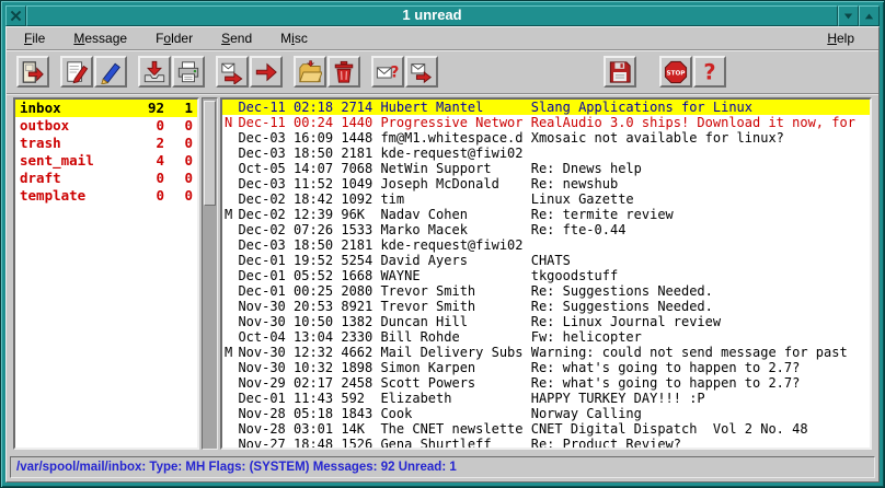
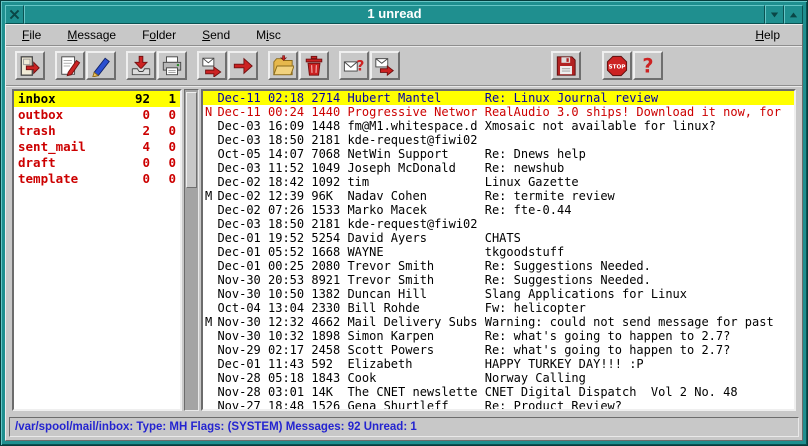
  1 unread
  File
  Message
  Folder
  Send
  Misc
  Help
  ?
  ?
  inbox
  92
  1
  outbox
  0
  0
  trash
  2
  0
  sent_mail
  4
  0
  draft
  0
  0
  template
  0
  0
  Dec-11
  02:18
  2714
  Hubert Mantel
- Slang Applications for Linux
+ Re: Linux Journal review
  N
  Dec-11
  00:24
  1440
  Progressive Networ
  RealAudio 3.0 ships! Download it now, for
  Dec-03
  16:09
  1448
  fm@M1.whitespace.d
  Xmosaic not available for linux?
  Dec-03
  18:50
  2181
  kde-request@fiwi02
  Oct-05
  14:07
  7068
  NetWin Support
  Re: Dnews help
  Dec-03
  11:52
  1049
  Joseph McDonald
  Re: newshub
  Dec-02
  18:42
  1092
  tim
  Linux Gazette
  M
  Dec-02
  12:39
  96K
  Nadav Cohen
  Re: termite review
  Dec-02
  07:26
  1533
  Marko Macek
  Re: fte-0.44
  Dec-03
  18:50
  2181
  kde-request@fiwi02
  Dec-01
  19:52
  5254
  David Ayers
  CHATS
  Dec-01
  05:52
  1668
  WAYNE
  tkgoodstuff
  Dec-01
  00:25
  2080
  Trevor Smith
  Re: Suggestions Needed.
  Nov-30
  20:53
  8921
  Trevor Smith
  Re: Suggestions Needed.
  Nov-30
  10:50
  1382
  Duncan Hill
- Re: Linux Journal review
+ Slang Applications for Linux
  Oct-04
  13:04
  2330
  Bill Rohde
  Fw: helicopter
  M
  Nov-30
  12:32
  4662
  Mail Delivery Subs
  Warning: could not send message for past
  Nov-30
  10:32
  1898
  Simon Karpen
  Re: what's going to happen to 2.7?
  Nov-29
  02:17
  2458
  Scott Powers
  Re: what's going to happen to 2.7?
  Dec-01
  11:43
  592
  Elizabeth
  HAPPY TURKEY DAY!!! :P
  Nov-28
  05:18
  1843
  Cook
  Norway Calling
  Nov-28
  03:01
  14K
  The CNET newslette
  CNET Digital Dispatch Vol 2 No. 48
  Nov-27
  18:48
  1526
  Gena Shurtleff
  Re: Product Review?
  /var/spool/mail/inbox: Type: MH Flags: (SYSTEM) Messages: 92 Unread: 1
